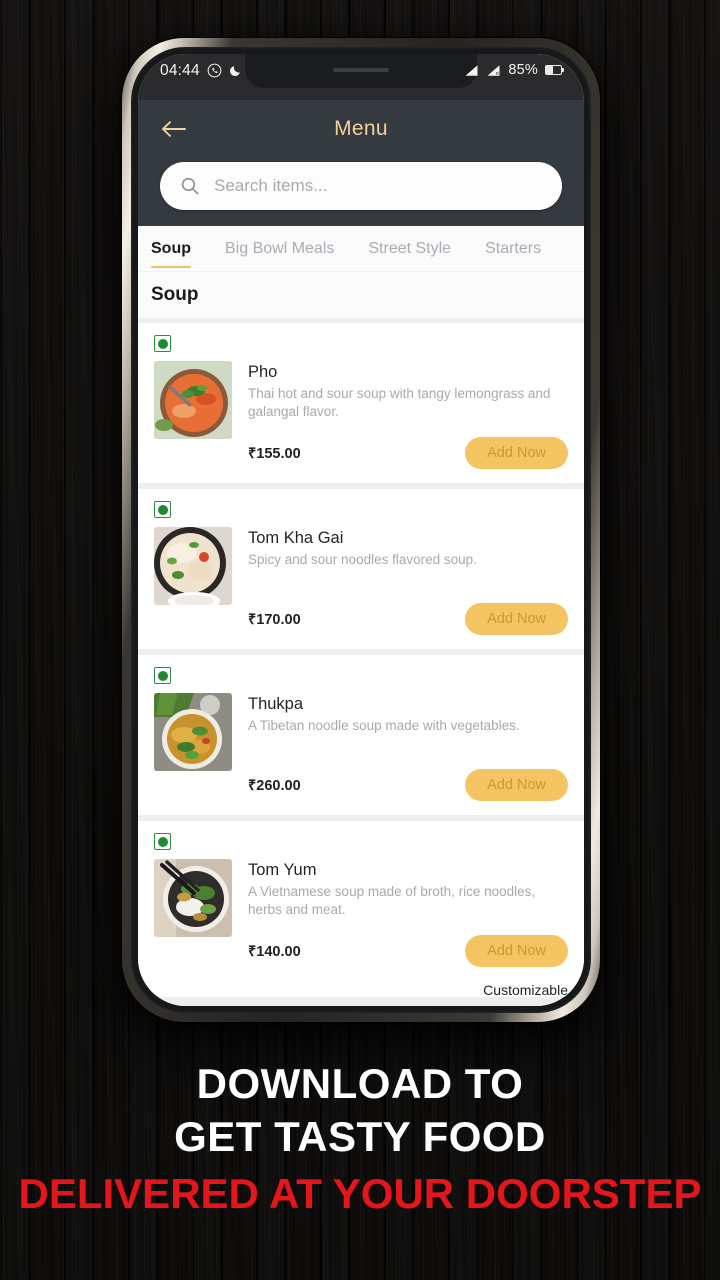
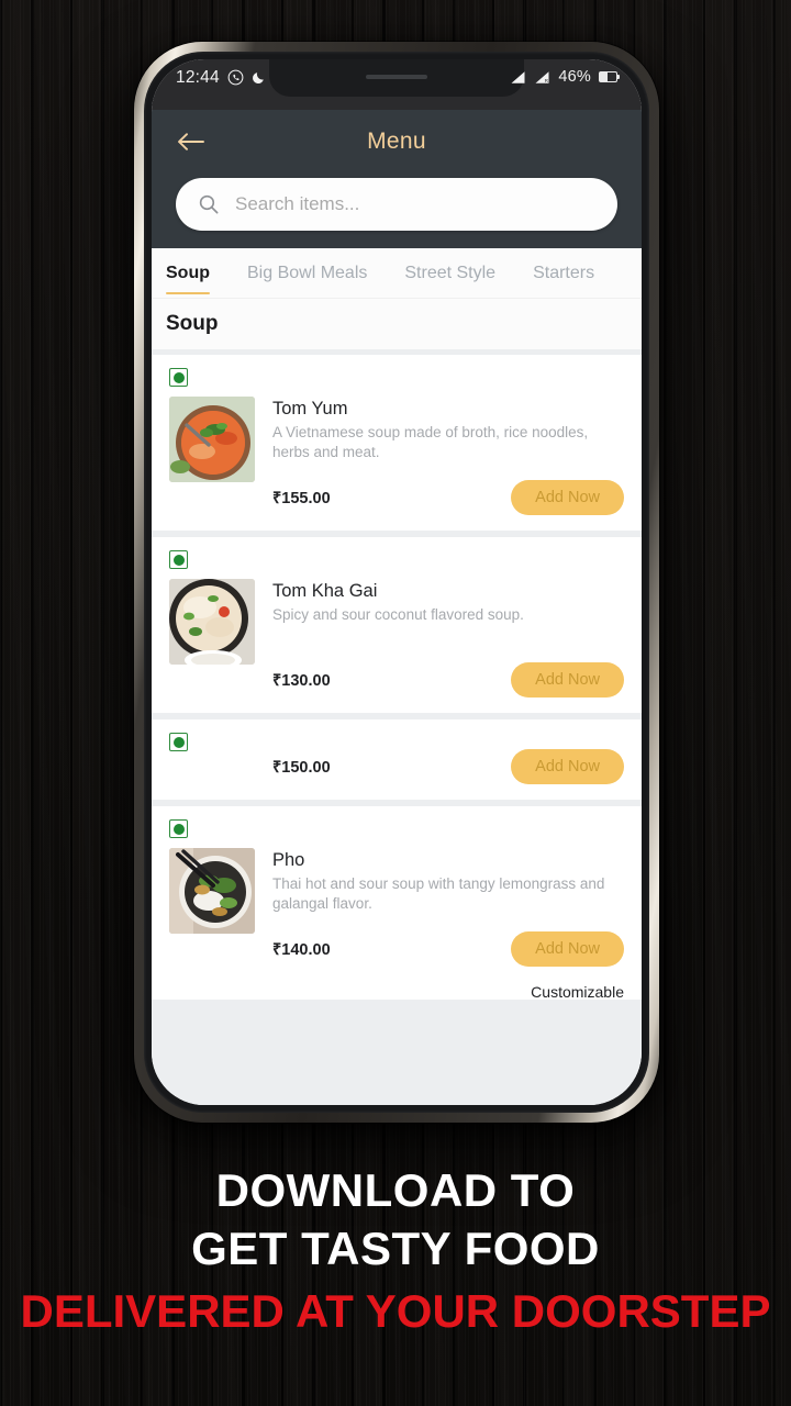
- 04:44
+ 12:44
- 85%
+ 46%
  Menu
  Search items...
  Soup
  Big Bowl Meals
  Street Style
  Starters
  Soup
- Pho
+ Tom Yum
- Thai hot and sour soup with tangy lemongrass and galangal flavor.
+ A Vietnamese soup made of broth, rice noodles, herbs and meat.
  ₹155.00
  Add Now
  Tom Kha Gai
- Spicy and sour noodles flavored soup.
+ Spicy and sour coconut flavored soup.
- ₹170.00
+ ₹130.00
  Add Now
- Thukpa
- A Tibetan noodle soup made with vegetables.
- ₹260.00
+ ₹150.00
  Add Now
- Tom Yum
+ Pho
- A Vietnamese soup made of broth, rice noodles, herbs and meat.
+ Thai hot and sour soup with tangy lemongrass and galangal flavor.
  ₹140.00
  Add Now
  Customizable
  DOWNLOAD TO
  GET TASTY FOOD
  DELIVERED AT YOUR DOORSTEP
